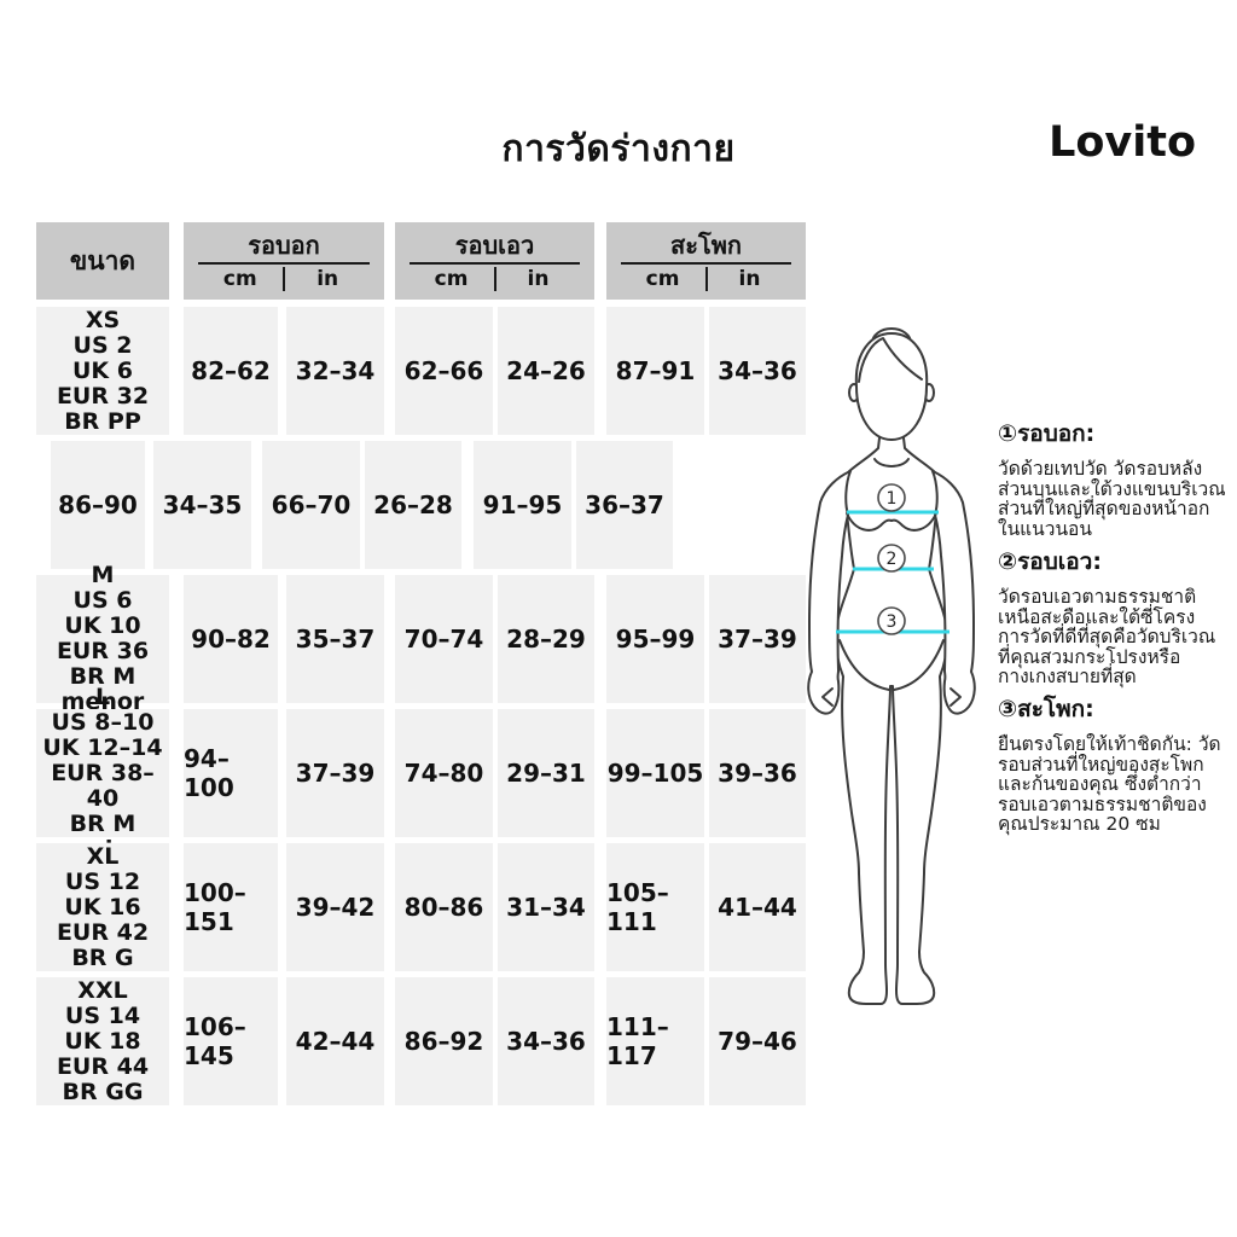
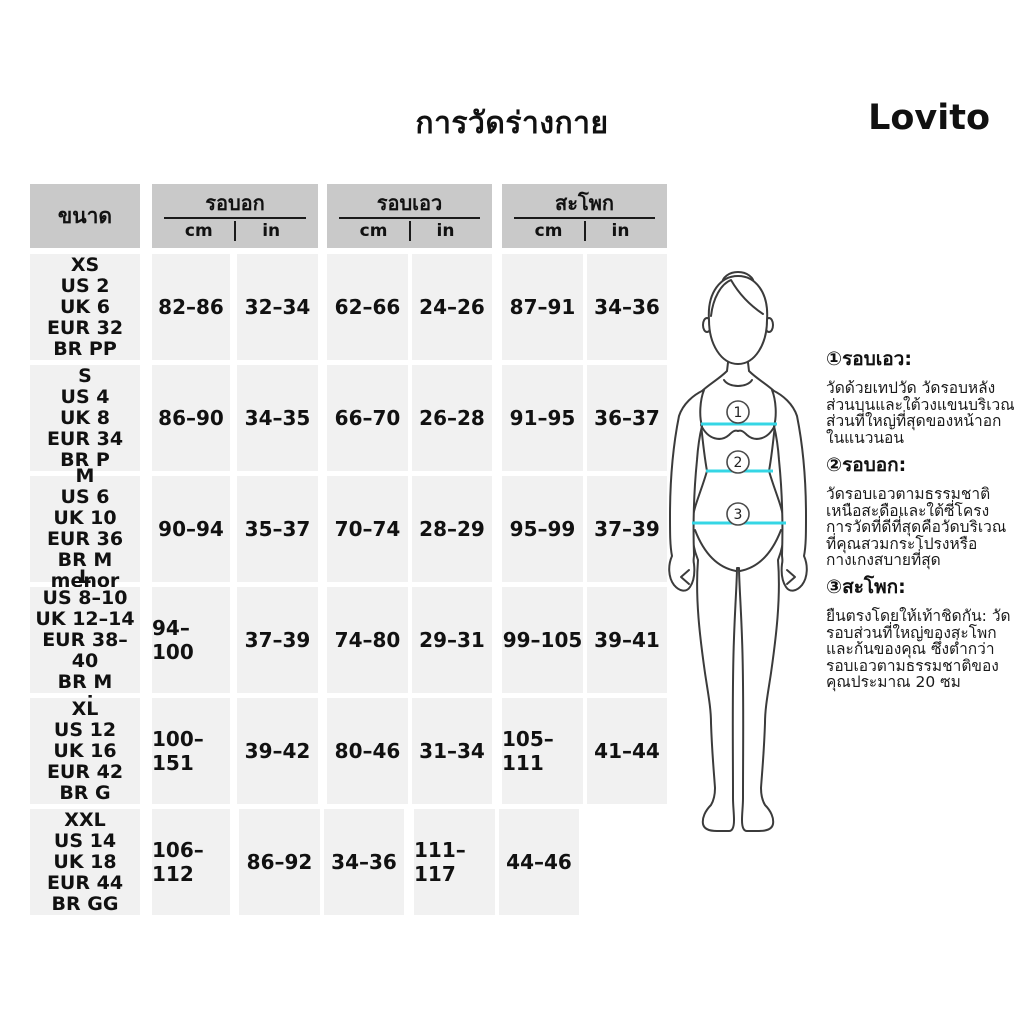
  การวัดร่างกาย
  Lovito
  ขนาด
  รอบอก
  cm
  in
  รอบเอว
  cm
  in
  สะโพก
  cm
  in
  XS
  US 2
  UK 6
  EUR 32
  BR PP
- 82–62
+ 82–86
  32–34
  62–66
  24–26
  87–91
  34–36
+ S
+ US 4
+ UK 8
+ EUR 34
+ BR P
  86–90
  34–35
  66–70
  26–28
  91–95
  36–37
  M
  US 6
  UK 10
  EUR 36
  BR M menor
- 90–82
+ 90–94
  35–37
  70–74
  28–29
  95–99
  37–39
  L
  US 8–10
  UK 12–14
  EUR 38–40
  94–100
  37–39
  74–80
  29–31
  99–105
- 39–36
+ 39–41
  XL
  US 12
  UK 16
  EUR 42
  BR G
  100–151
  39–42
- 80–86
+ 80–46
  31–34
  105–111
  41–44
  XXL
  US 14
  UK 18
  EUR 44
  BR GG
- 106–145
+ 106–112
- 42–44
  86–92
  34–36
  111–117
- 79–46
+ 44–46
  1
  2
  3
- ①รอบอก:
+ ①รอบเอว:
  วัดด้วยเทปวัด วัดรอบหลัง
  ส่วนบนและใต้วงแขนบริเวณ
  ส่วนที่ใหญ่ที่สุดของหน้าอก
  ในแนวนอน
- ②รอบเอว:
+ ②รอบอก:
  วัดรอบเอวตามธรรมชาติ
  เหนือสะดือและใต้ซี่โครง
  การวัดที่ดีที่สุดคือวัดบริเวณ
  ที่คุณสวมกระโปรงหรือ
  กางเกงสบายที่สุด
  ③สะโพก:
  ยืนตรงโดยให้เท้าชิดกัน: วัด
  รอบส่วนที่ใหญ่ของสะโพก
  และก้นของคุณ ซึ่งต่ำกว่า
  รอบเอวตามธรรมชาติของ
  คุณประมาณ 20 ซม
